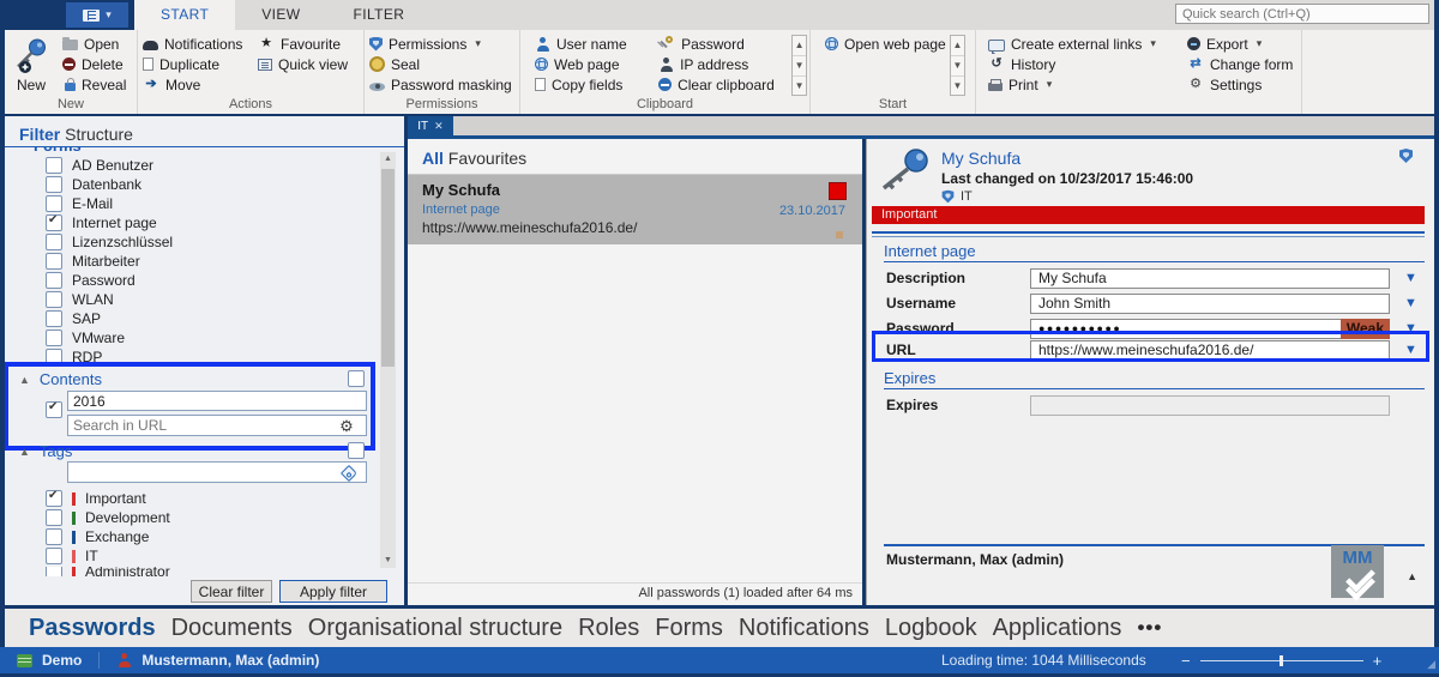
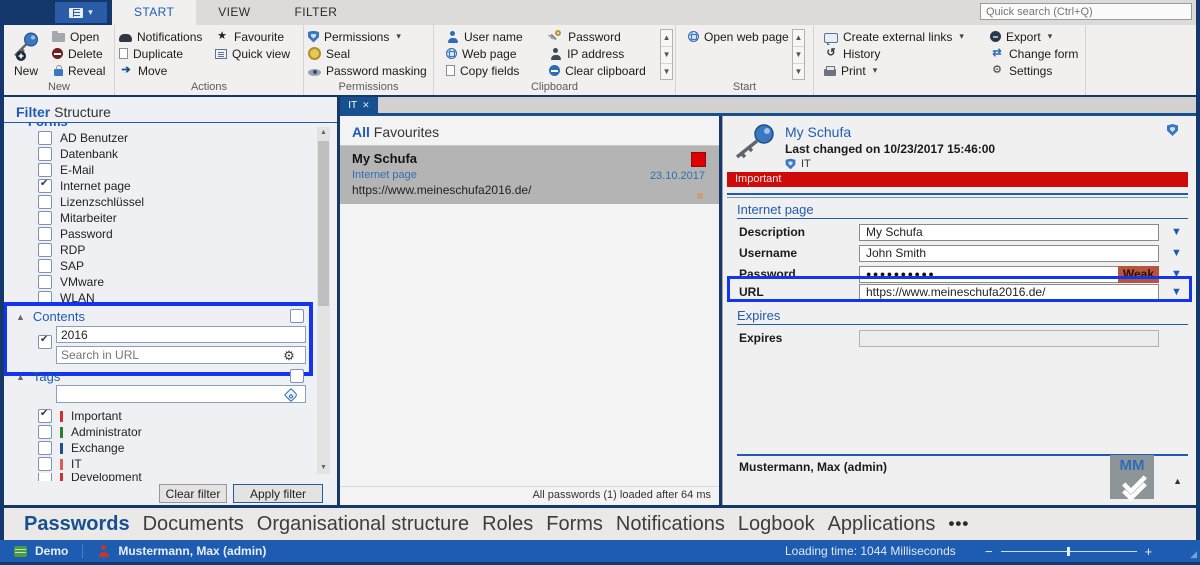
  START
  VIEW
  FILTER
  ▾
  Quick search (Ctrl+Q)
  New
  Open
  Delete
  Reveal
  New
  Notifications
  Duplicate
  ➔
  Move
  ★
  Favourite
  Quick view
  Actions
  Permissions
  ▾
  Seal
  Password masking
  Permissions
  User name
  Web page
  Copy fields
  Password
  IP address
  Clear clipboard
  ▲
  ▼
  ▼
  Clipboard
  Open web page
  ▲
  ▼
  ▼
  Start
  Create external links
  ▾
  ↺
  History
  Print
  ▾
  Export
  ▾
  ⇄
  Change form
  ⚙
  Settings
  Filter Structure
  AD Benutzer
  Datenbank
  E-Mail
  Internet page
  Lizenzschlüssel
  Mitarbeiter
  Password
- WLAN
+ RDP
  SAP
  VMware
- RDP
+ WLAN
  ▲
  Contents
  2016
  Search in URL
  ⚙
  ▲
  Tags
  Important
- Development
+ Administrator
  Exchange
  IT
- Administrator
+ Development
  Clear filter
  Apply filter
  IT
  ✕
  All Favourites
  My Schufa
  Internet page
  https://www.meineschufa2016.de/
  23.10.2017
  All passwords (1) loaded after 64 ms
  My Schufa
  Last changed on 10/23/2017 15:46:00
  IT
  Important
  Internet page
  Description
  My Schufa
  ▼
  Username
  John Smith
  ▼
  Password
  ●●●●●●●●●●
  Weak
  ▼
  URL
  https://www.meineschufa2016.de/
  ▼
  Expires
  Expires
  Mustermann, Max (admin)
  MM
  ▲
  Passwords
  Documents
  Organisational structure
  Roles
  Forms
  Notifications
  Logbook
  Applications
  •••
  Demo
  Mustermann, Max (admin)
  Loading time: 1044 Milliseconds
  −
  +
  ◢
